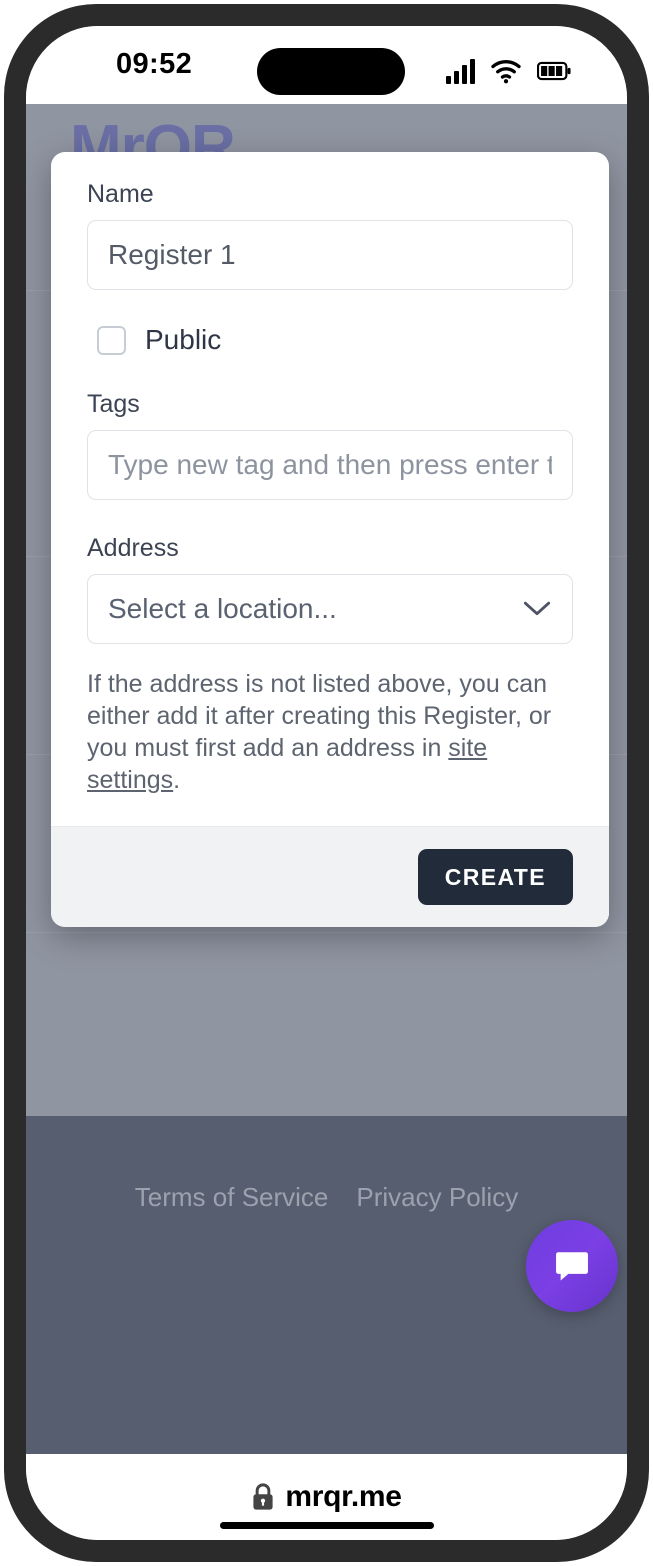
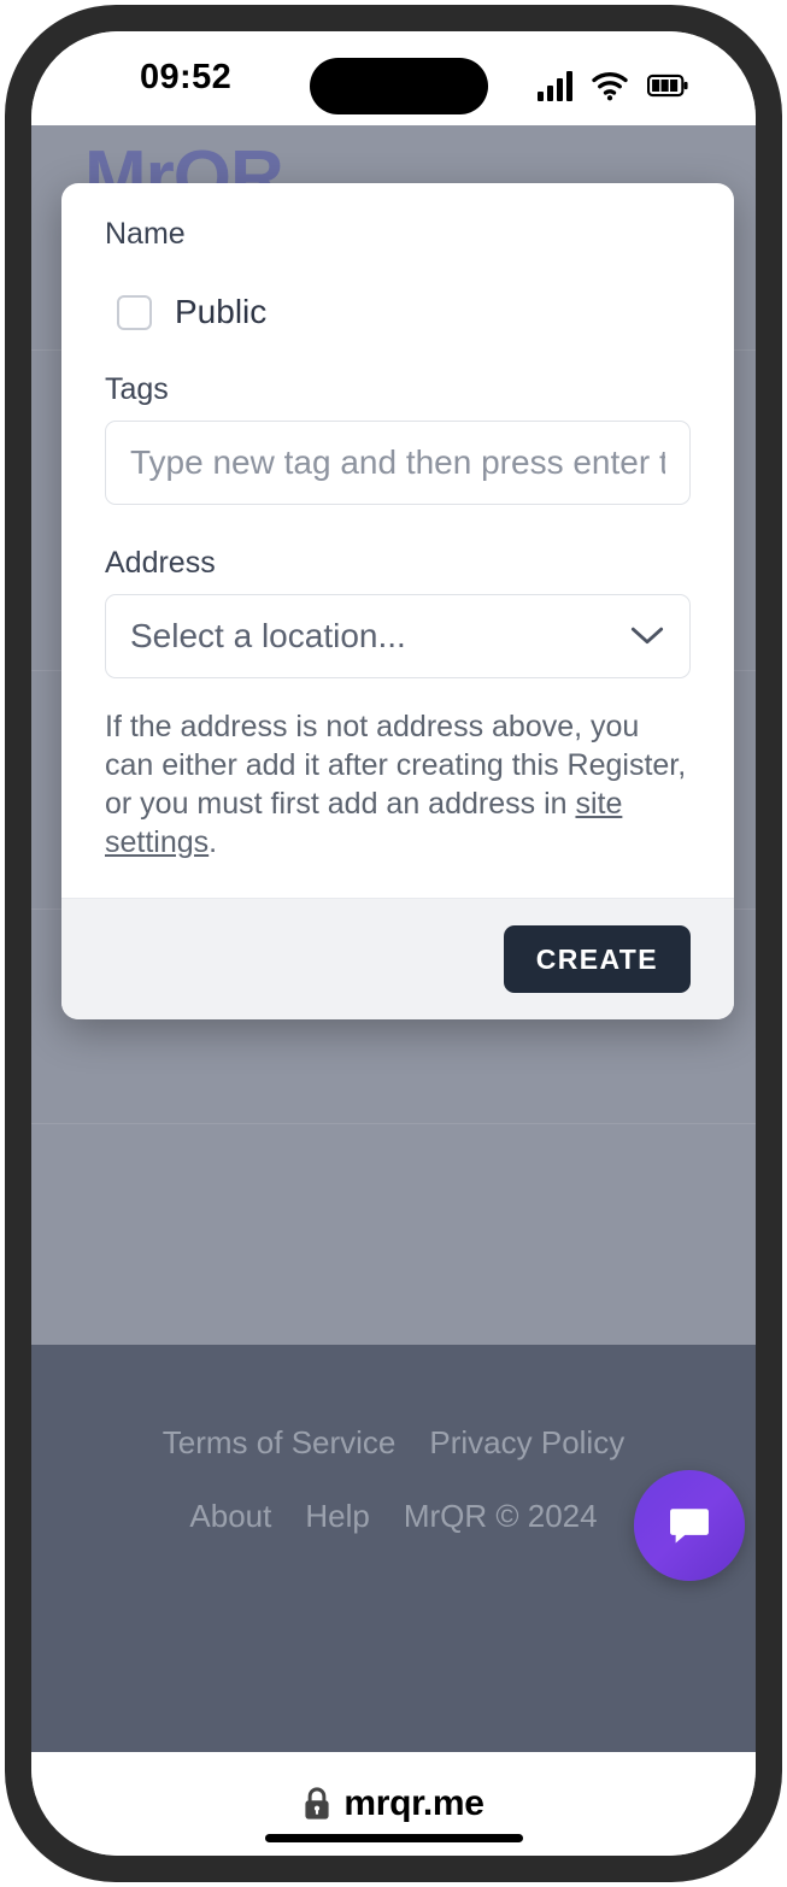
  MrQR
  Terms of Service
  Privacy Policy
+ About
+ Help
+ MrQR © 2024
  Name
- Register 1
  Public
  Tags
  Type new tag and then press enter t
  Address
  Select a location...
- If the address is not listed above, you can either add it after creating this Register, or you must first add an address in site settings.
+ If the address is not address above, you can either add it after creating this Register, or you must first add an address in site settings.
  CREATE
  09:52
  mrqr.me
